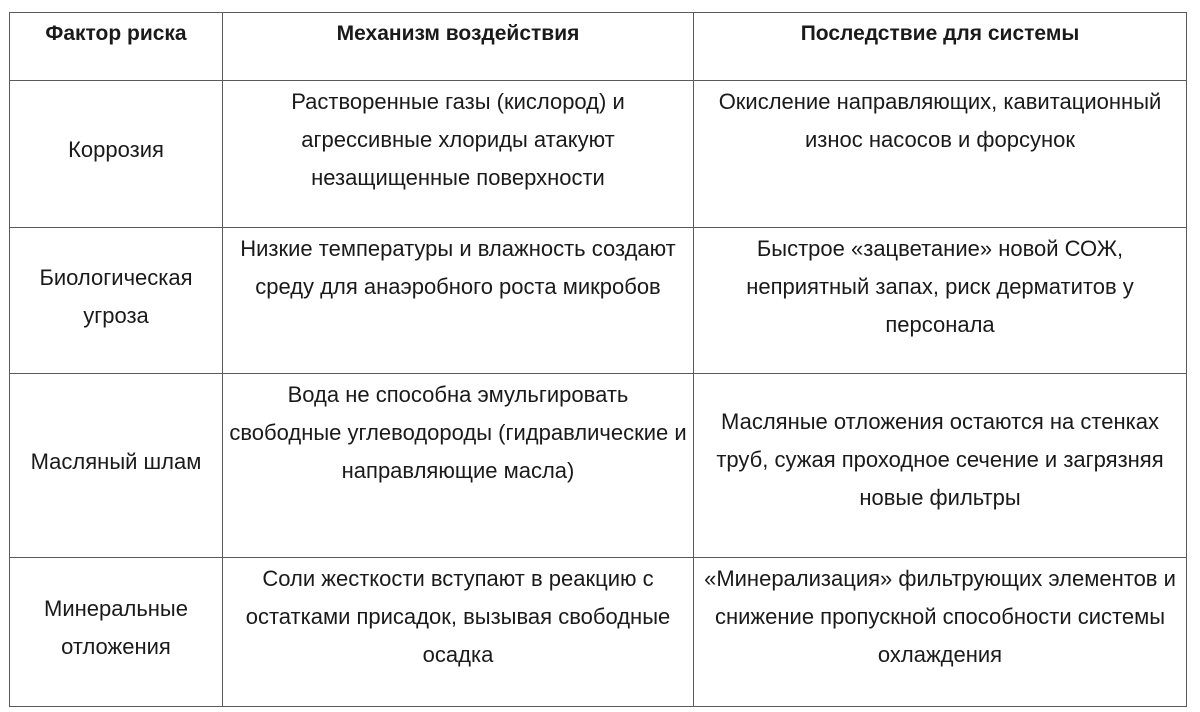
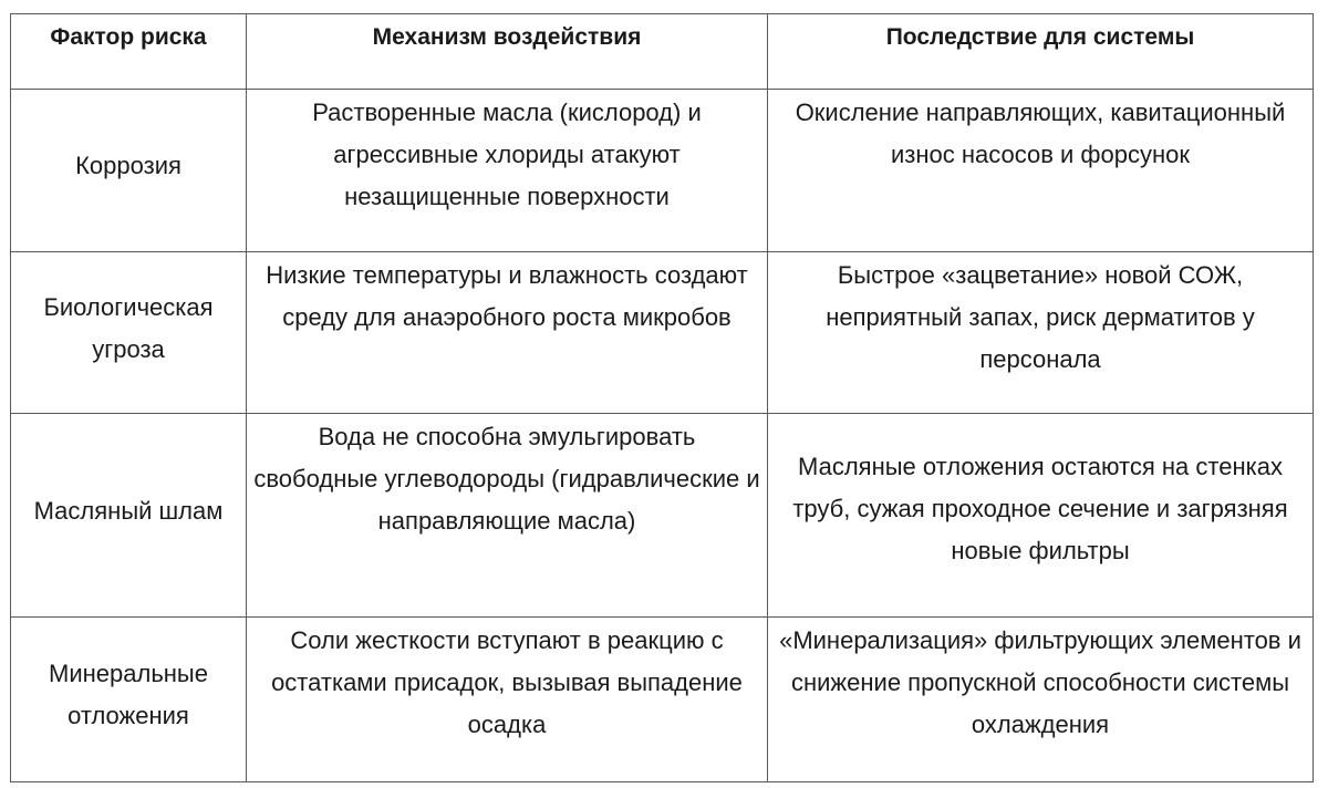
  Фактор риска	Механизм воздействия	Последствие для системы
- Коррозия	Растворенные газы (кислород) и агрессивные хлориды атакуют незащищенные поверхности	Окисление направляющих, кавитационный износ насосов и форсунок
+ Коррозия	Растворенные масла (кислород) и агрессивные хлориды атакуют незащищенные поверхности	Окисление направляющих, кавитационный износ насосов и форсунок
  Биологическая угроза	Низкие температуры и влажность создают среду для анаэробного роста микробов	Быстрое «зацветание» новой СОЖ, неприятный запах, риск дерматитов у персонала
  Масляный шлам	Вода не способна эмульгировать свободные углеводороды (гидравлические и направляющие масла)	Масляные отложения остаются на стенках труб, сужая проходное сечение и загрязняя новые фильтры
- Минеральные отложения	Соли жесткости вступают в реакцию с остатками присадок, вызывая свободные осадка	«Минерализация» фильтрующих элементов и снижение пропускной способности системы охлаждения
+ Минеральные отложения	Соли жесткости вступают в реакцию с остатками присадок, вызывая выпадение осадка	«Минерализация» фильтрующих элементов и снижение пропускной способности системы охлаждения
